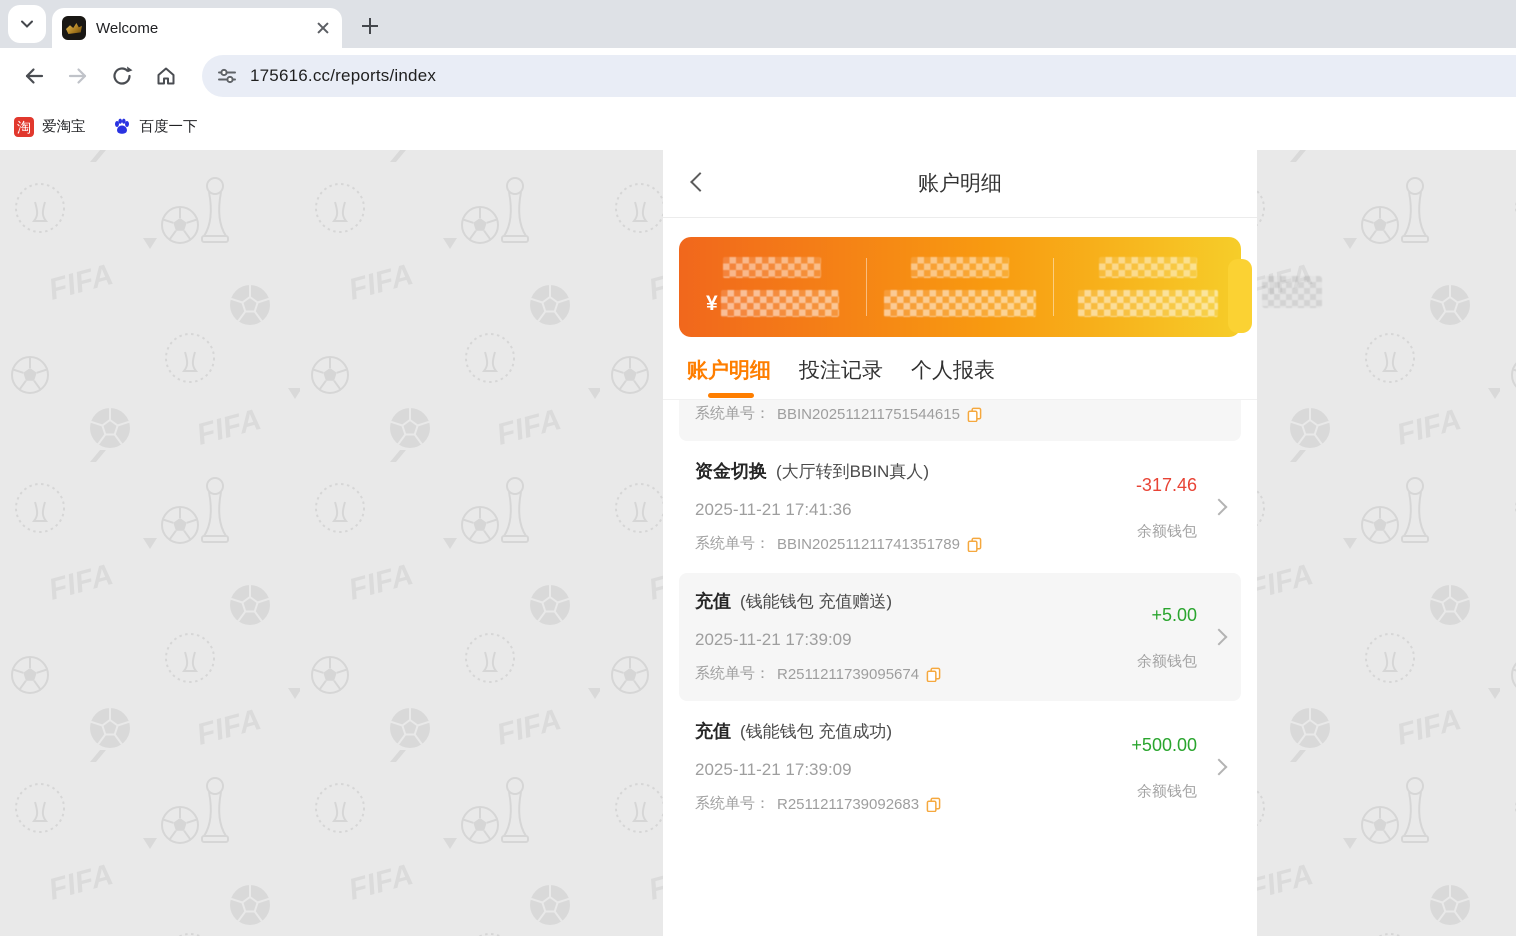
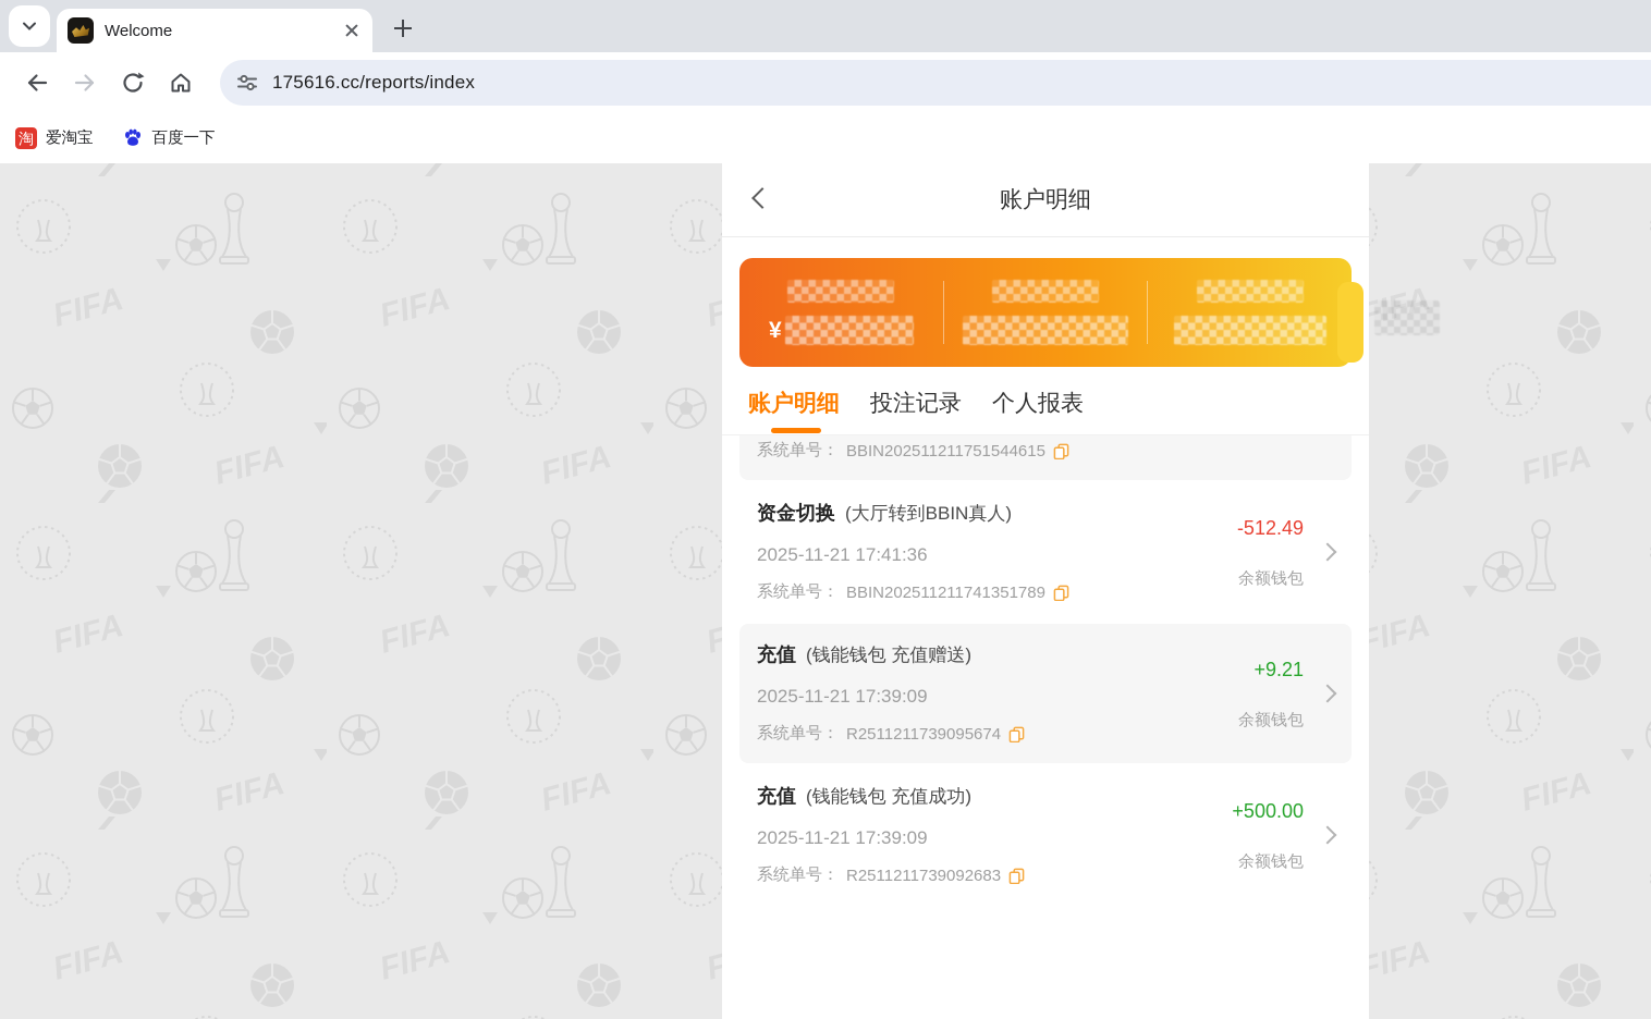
  Welcome
  175616.cc/reports/index
  淘
  爱淘宝
  百度一下
  账户明细
  ¥
  账户明细
  投注记录
  个人报表
  系统单号：
  BBIN202511211751544615
  资金切换
  (大厅转到BBIN真人)
  2025-11-21 17:41:36
  系统单号：
  BBIN202511211741351789
- -317.46
+ -512.49
  余额钱包
  充值
  (钱能钱包 充值赠送)
  2025-11-21 17:39:09
  系统单号：
  R2511211739095674
- +5.00
+ +9.21
  余额钱包
  充值
  (钱能钱包 充值成功)
  2025-11-21 17:39:09
  系统单号：
  R2511211739092683
  +500.00
  余额钱包
